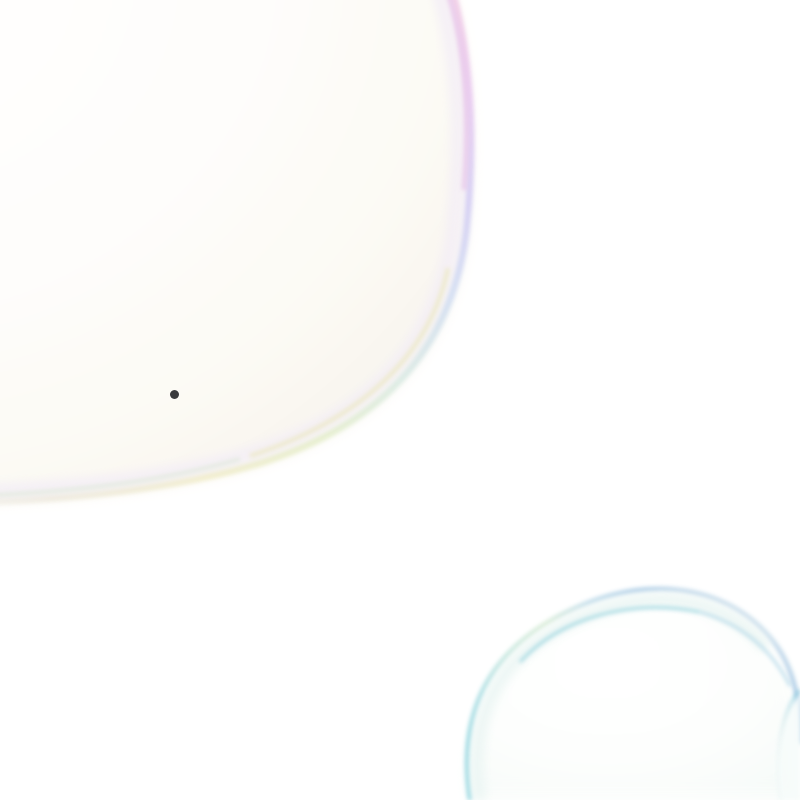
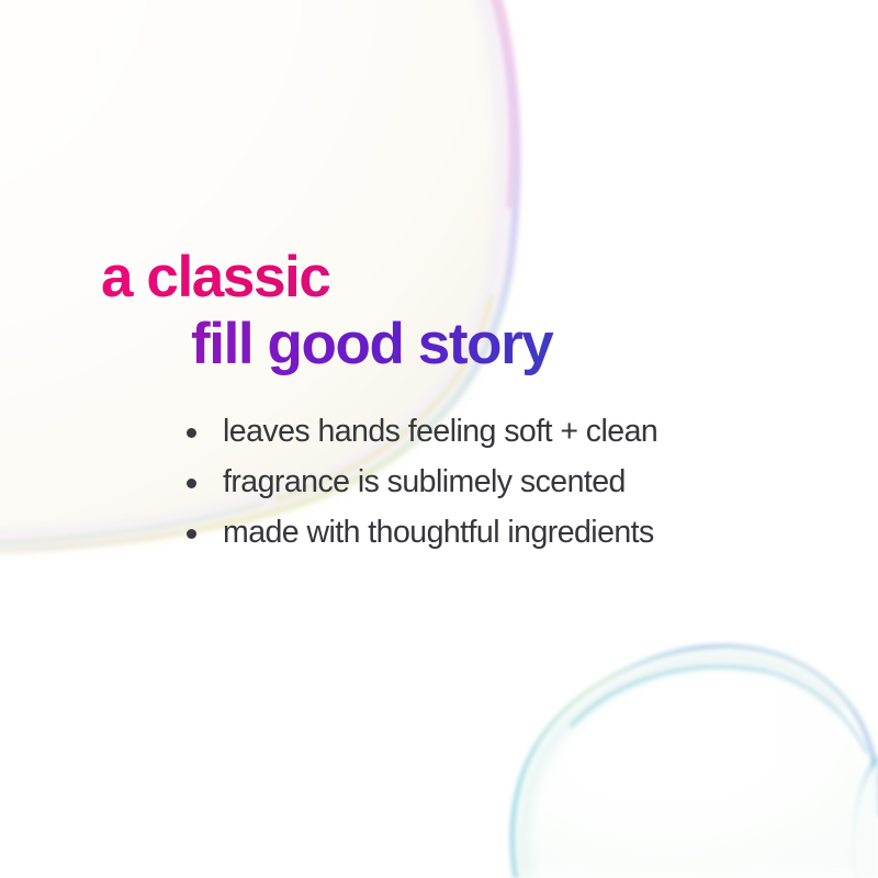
+ a classic
+ fill good story
+ leaves hands feeling soft + clean
+ fragrance is sublimely scented
+ made with thoughtful ingredients
